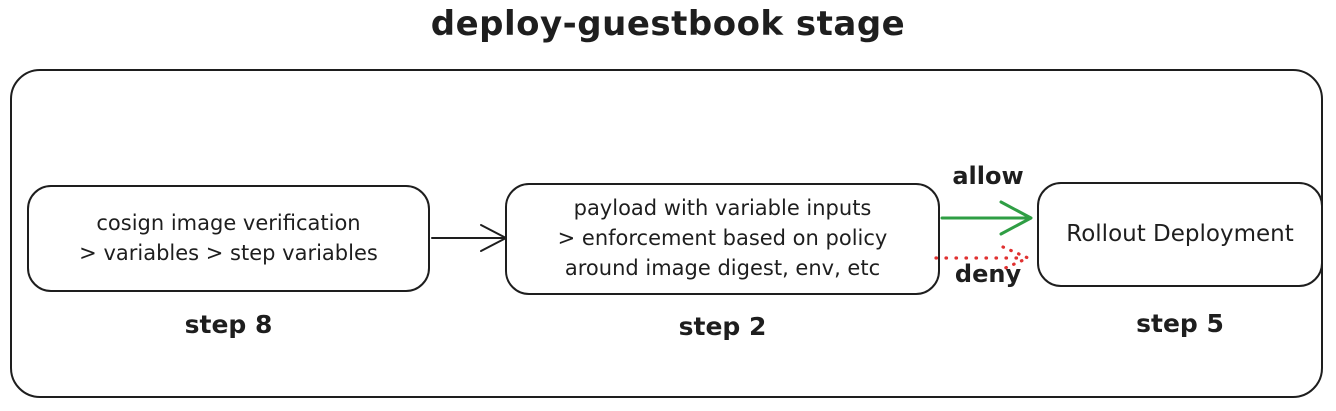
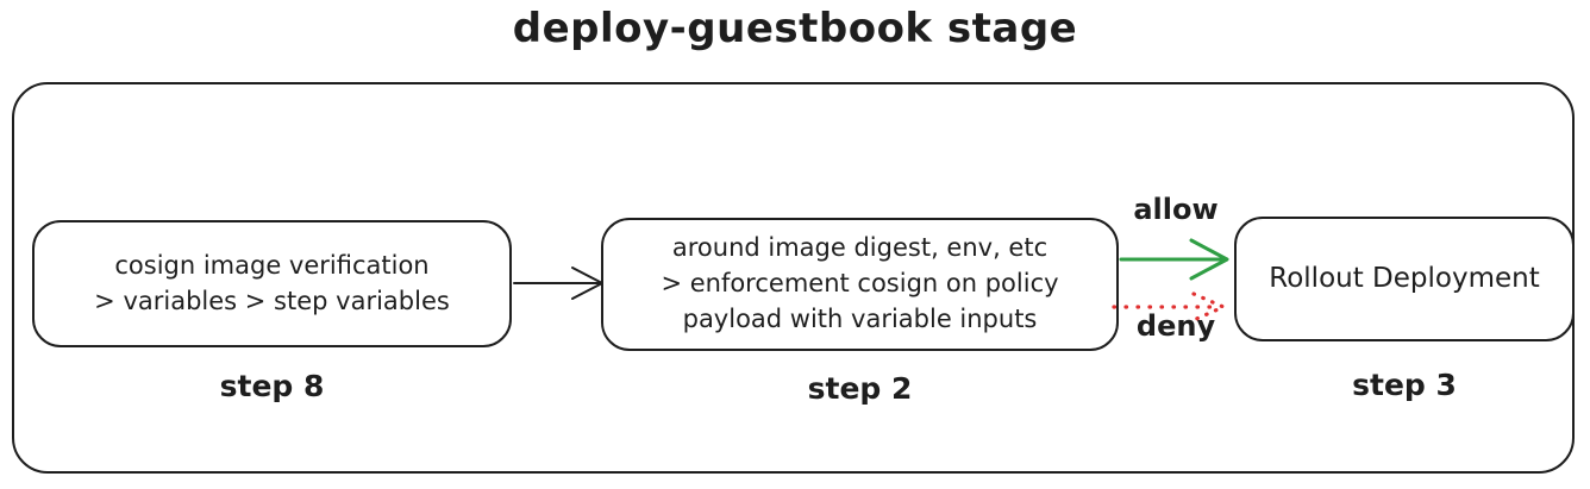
  deploy-guestbook stage
  cosign image verification
  > variables > step variables
- payload with variable inputs
+ around image digest, env, etc
- > enforcement based on policy
+ > enforcement cosign on policy
- around image digest, env, etc
+ payload with variable inputs
  Rollout Deployment
  step 8
  step 2
- step 5
+ step 3
  allow
  deny
